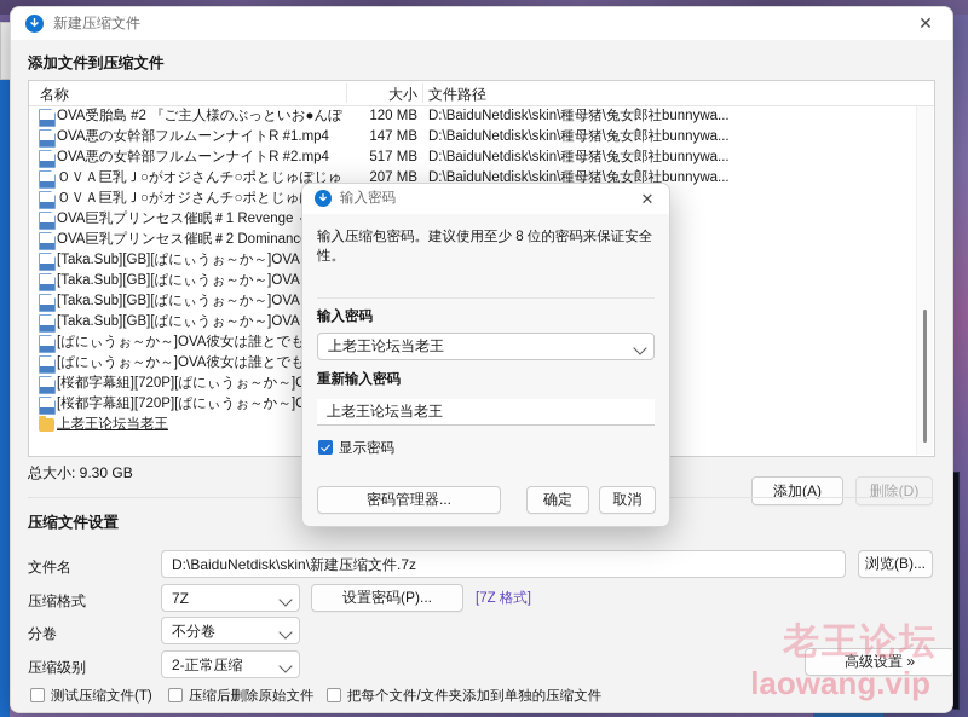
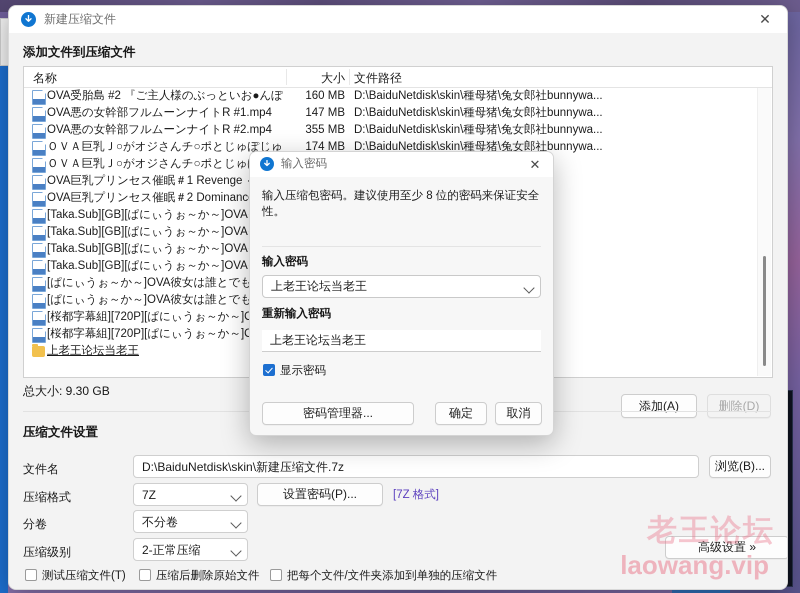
  新建压缩文件
  ✕
  添加文件到压缩文件
  名称
  大小
  文件路径
  OVA受胎島 #2 『ご主人様のぶっといお●んぽ
- 120 MB
+ 160 MB
  D:\BaiduNetdisk\skin\種母猪\兔女郎社bunnywa...
  OVA悪の女幹部フルムーンナイトR #1.mp4
  147 MB
  D:\BaiduNetdisk\skin\種母猪\兔女郎社bunnywa...
  OVA悪の女幹部フルムーンナイトR #2.mp4
- 517 MB
+ 355 MB
  D:\BaiduNetdisk\skin\種母猪\兔女郎社bunnywa...
  ＯＶＡ巨乳Ｊ○がオジさんチ○ポとじゅぽじゅ
- 207 MB
+ 174 MB
  D:\BaiduNetdisk\skin\種母猪\兔女郎社bunnywa...
  OVA巨乳プリンセス催眠＃1 Revenge
  OVA巨乳プリンセス催眠＃2 Dominanc
  [Taka.Sub][GB][ぱにぃうぉ～か～]OVA
  [Taka.Sub][GB][ぱにぃうぉ～か～]OVA
  [Taka.Sub][GB][ぱにぃうぉ～か～]OVA
  [Taka.Sub][GB][ぱにぃうぉ～か～]OVA
  [ぱにぃうぉ～か～]OVA彼女は誰とでも
  [ぱにぃうぉ～か～]OVA彼女は誰とでも
  [桜都字幕組][720P][ぱにぃうぉ～か～]
  [桜都字幕組][720P][ぱにぃうぉ～か～]
  上老王论坛当老王
  总大小: 9.30 GB
  添加(A)
  删除(D)
  压缩文件设置
  文件名
  D:\BaiduNetdisk\skin\新建压缩文件.7z
  浏览(B)...
  压缩格式
  7Z
  设置密码(P)...
  [7Z 格式]
  分卷
  不分卷
  压缩级别
  2-正常压缩
  高级设置 »
  测试压缩文件(T)
  压缩后删除原始文件
  把每个文件/文件夹添加到单独的压缩文件
  老王论坛
  laowang.vip
  输入密码
  ✕
  输入压缩包密码。建议使用至少 8 位的密码来保证安全性。
  输入密码
  上老王论坛当老王
  重新输入密码
  上老王论坛当老王
  显示密码
  密码管理器...
  确定
  取消
